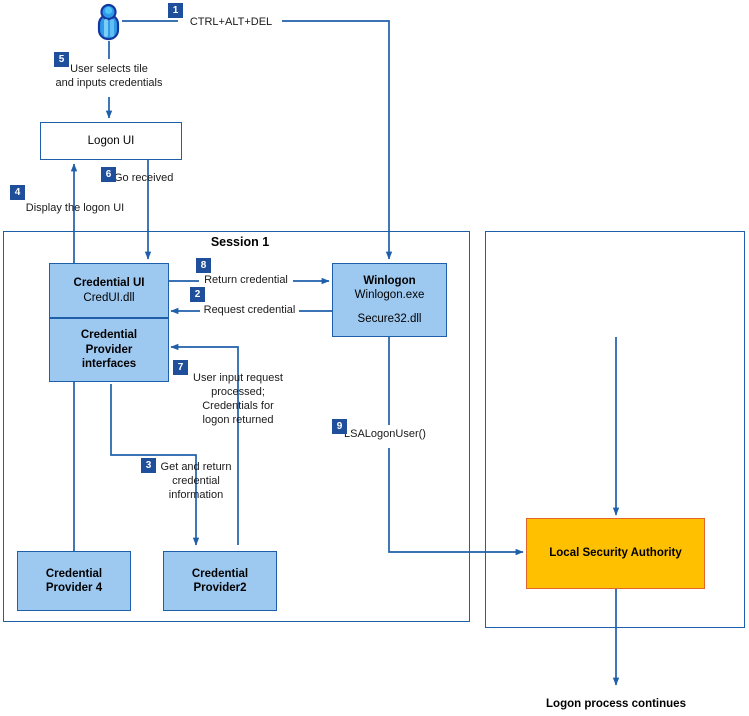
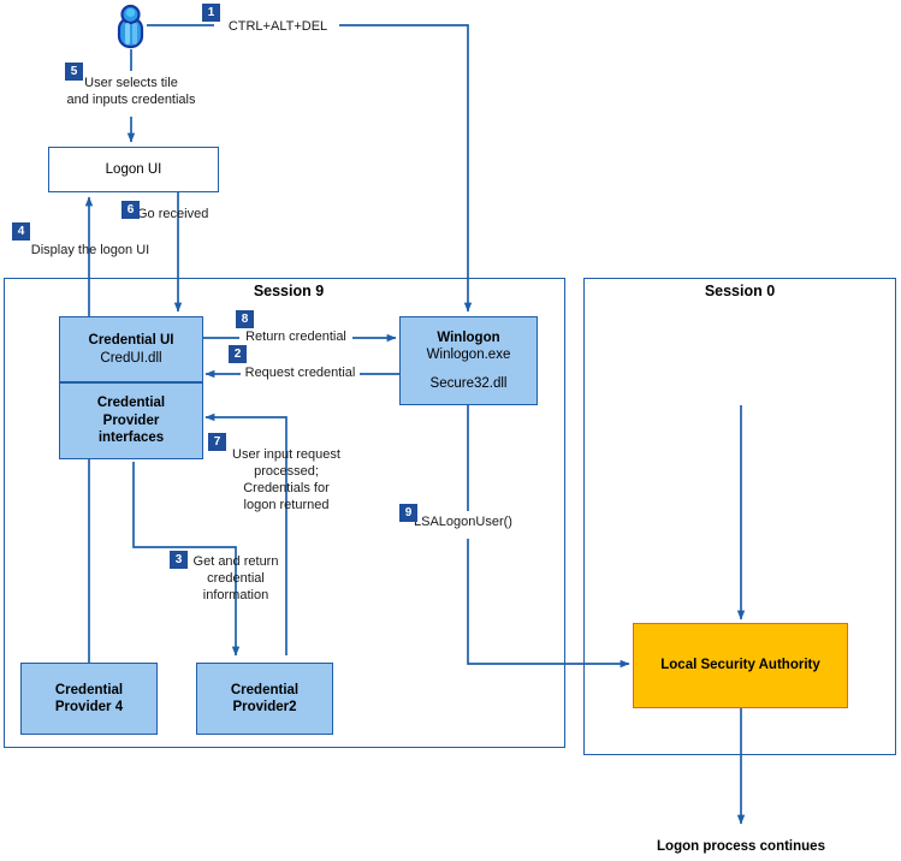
- Session 1
+ Session 9
+ Session 0
  Logon UI
  Credential UI
  CredUI.dll
  Credential
  Provider
  interfaces
  Credential
  Provider 4
  Credential
  Provider2
  Winlogon
  Winlogon.exe
  Secure32.dll
  Local Security Authority
  1
  2
  3
  4
  5
  6
  7
  8
  9
  CTRL+ALT+DEL
  Return credential
  Request credential
  Get and return
  credential
  information
  Display the logon UI
  User selects tile
  and inputs credentials
  Go received
  User input request
  processed;
  Credentials for
  logon returned
  LSALogonUser()
  Logon process continues
